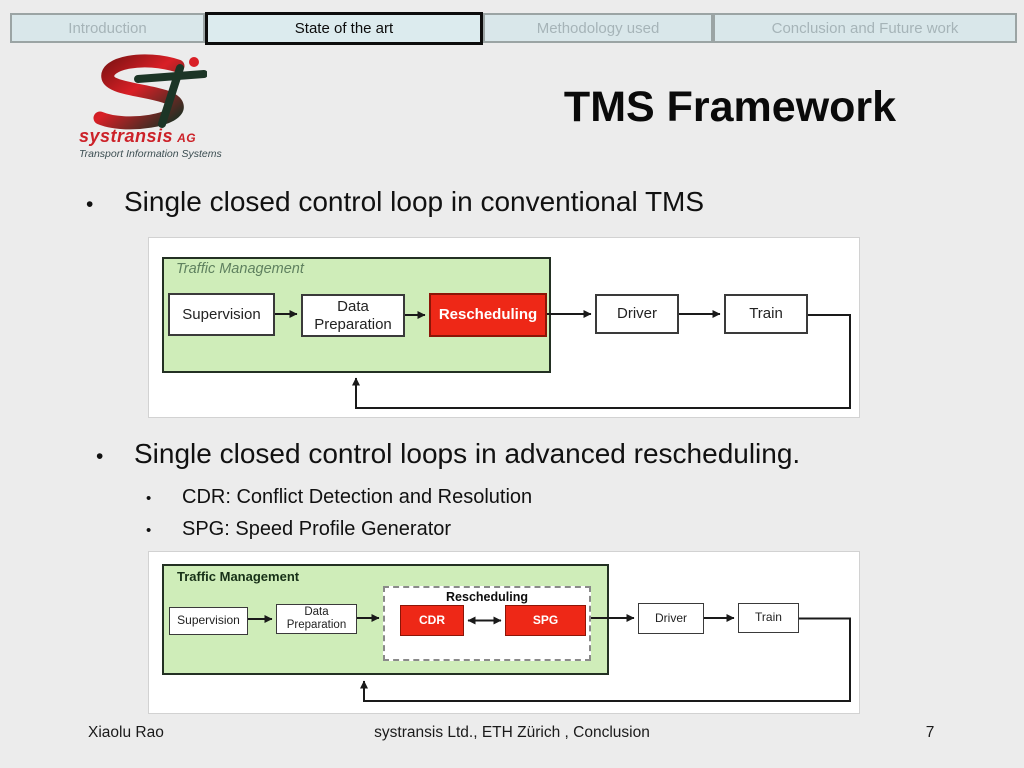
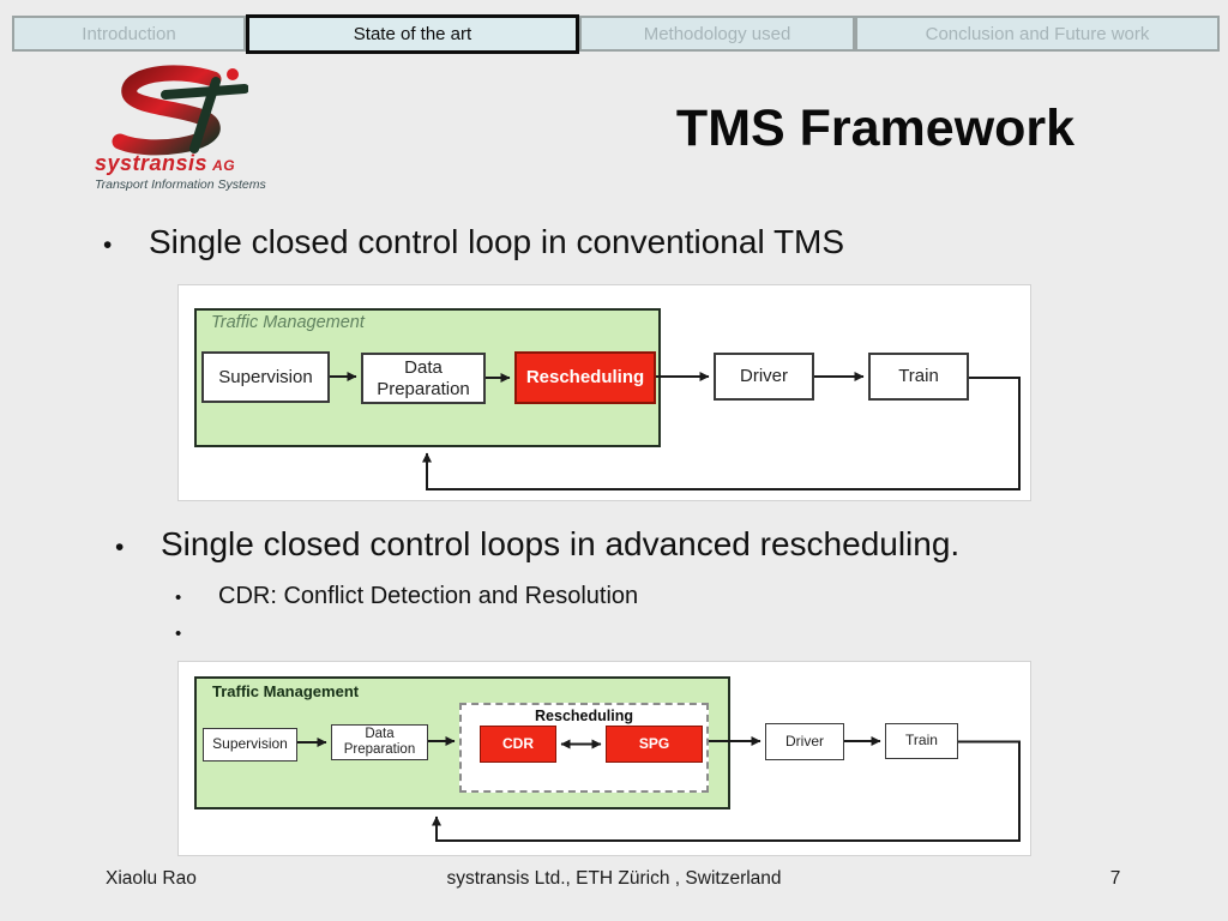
  Introduction
  State of the art
  Methodology used
  Conclusion and Future work
  systransis AG
  Transport Information Systems
  TMS Framework
  •
  Single closed control loop in conventional TMS
  Traffic Management
  Supervision
  Data Preparation
  Rescheduling
  Driver
  Train
  •
  Single closed control loops in advanced rescheduling.
  •
  CDR: Conflict Detection and Resolution
  •
- SPG: Speed Profile Generator
  Traffic Management
  Rescheduling
  Supervision
  Data Preparation
  CDR
  SPG
  Driver
  Train
  Xiaolu Rao
- systransis Ltd., ETH Zürich , Conclusion
+ systransis Ltd., ETH Zürich , Switzerland
  7
